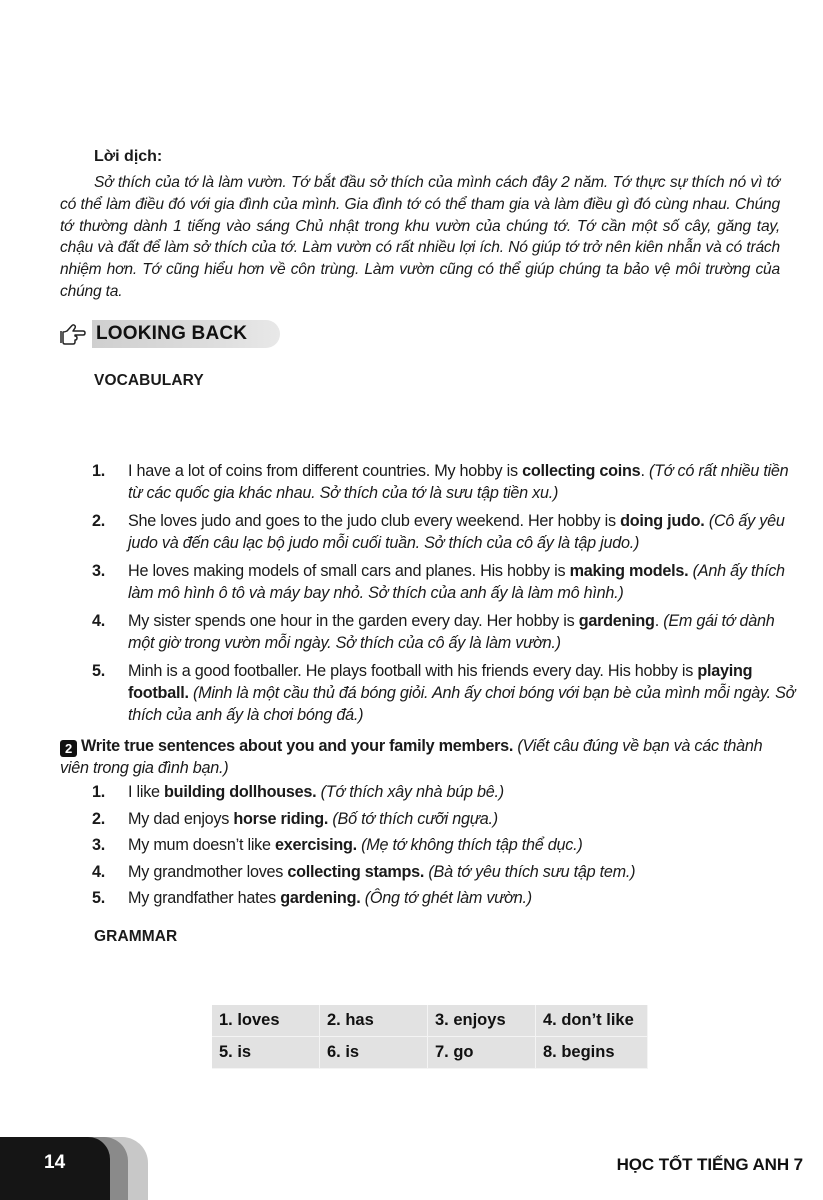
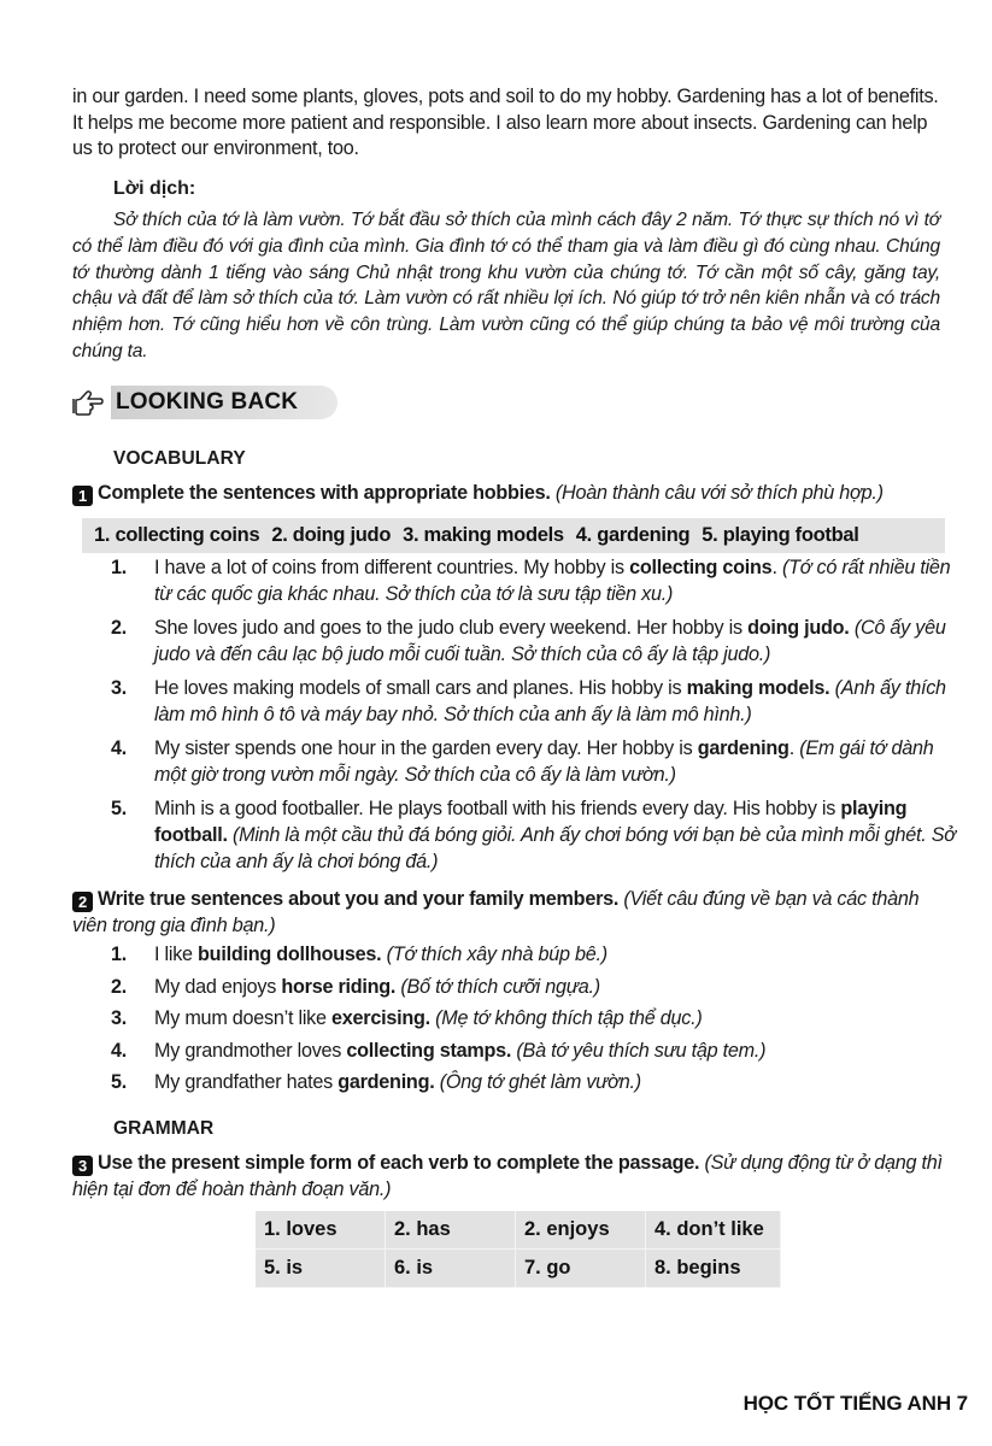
+ in our garden. I need some plants, gloves, pots and soil to do my hobby. Gardening has a lot of benefits. It helps me become more patient and responsible. I also learn more about insects. Gardening can help us to protect our environment, too.
  Lời dịch:
  Sở thích của tớ là làm vườn. Tớ bắt đầu sở thích của mình cách đây 2 năm. Tớ thực sự thích nó vì tớ có thể làm điều đó với gia đình của mình. Gia đình tớ có thể tham gia và làm điều gì đó cùng nhau. Chúng tớ thường dành 1 tiếng vào sáng Chủ nhật trong khu vườn của chúng tớ. Tớ cần một số cây, găng tay, chậu và đất để làm sở thích của tớ. Làm vườn có rất nhiều lợi ích. Nó giúp tớ trở nên kiên nhẫn và có trách nhiệm hơn. Tớ cũng hiểu hơn về côn trùng. Làm vườn cũng có thể giúp chúng ta bảo vệ môi trường của chúng ta.
  LOOKING BACK
  VOCABULARY
+ 1 Complete the sentences with appropriate hobbies. (Hoàn thành câu với sở thích phù hợp.)
+ 1. collecting coins
+ 2. doing judo
+ 3. making models
+ 4. gardening
+ 5. playing footbal
  1.
  I have a lot of coins from different countries. My hobby is collecting coins. (Tớ có rất nhiều tiền từ các quốc gia khác nhau. Sở thích của tớ là sưu tập tiền xu.)
  2.
  She loves judo and goes to the judo club every weekend. Her hobby is doing judo. (Cô ấy yêu judo và đến câu lạc bộ judo mỗi cuối tuần. Sở thích của cô ấy là tập judo.)
  3.
  He loves making models of small cars and planes. His hobby is making models. (Anh ấy thích làm mô hình ô tô và máy bay nhỏ. Sở thích của anh ấy là làm mô hình.)
  4.
  My sister spends one hour in the garden every day. Her hobby is gardening. (Em gái tớ dành một giờ trong vườn mỗi ngày. Sở thích của cô ấy là làm vườn.)
  5.
- Minh is a good footballer. He plays football with his friends every day. His hobby is playing football. (Minh là một cầu thủ đá bóng giỏi. Anh ấy chơi bóng với bạn bè của mình mỗi ngày. Sở thích của anh ấy là chơi bóng đá.)
+ Minh is a good footballer. He plays football with his friends every day. His hobby is playing football. (Minh là một cầu thủ đá bóng giỏi. Anh ấy chơi bóng với bạn bè của mình mỗi ghét. Sở thích của anh ấy là chơi bóng đá.)
  2 Write true sentences about you and your family members. (Viết câu đúng về bạn và các thành viên trong gia đình bạn.)
  1.
  I like building dollhouses. (Tớ thích xây nhà búp bê.)
  2.
  My dad enjoys horse riding. (Bố tớ thích cưỡi ngựa.)
  3.
  My mum doesn’t like exercising. (Mẹ tớ không thích tập thể dục.)
  4.
  My grandmother loves collecting stamps. (Bà tớ yêu thích sưu tập tem.)
  5.
  My grandfather hates gardening. (Ông tớ ghét làm vườn.)
  GRAMMAR
+ 3 Use the present simple form of each verb to complete the passage. (Sử dụng động từ ở dạng thì hiện tại đơn để hoàn thành đoạn văn.)
  1. loves
  2. has
- 3. enjoys
+ 2. enjoys
  4. don’t like
  5. is
  6. is
  7. go
  8. begins
- 14
  HỌC TỐT TIẾNG ANH 7
